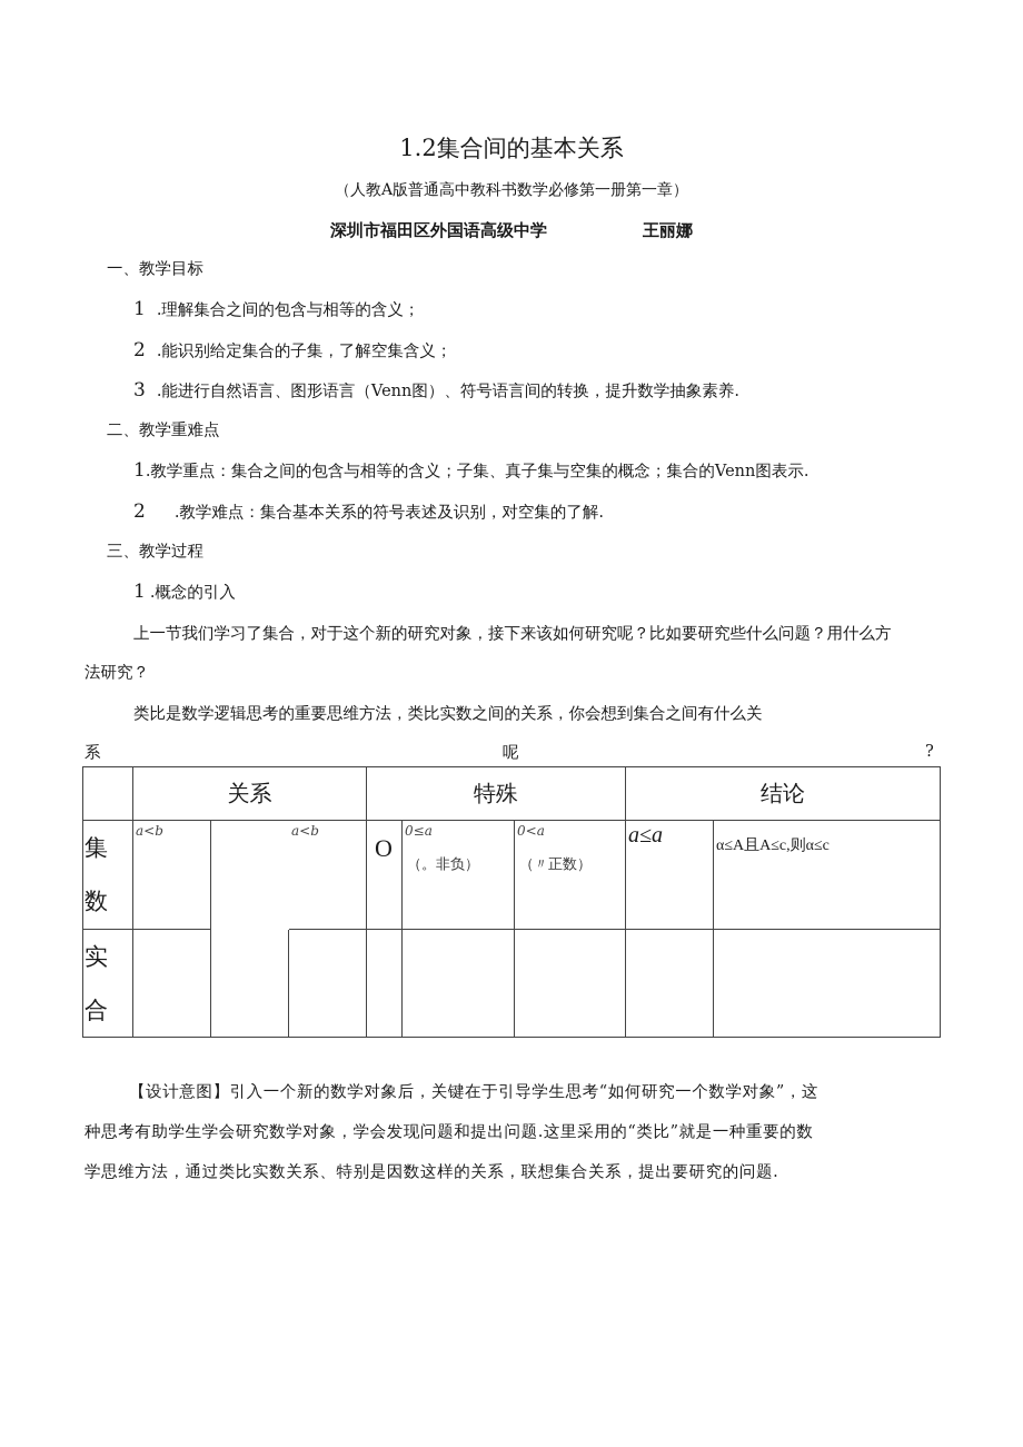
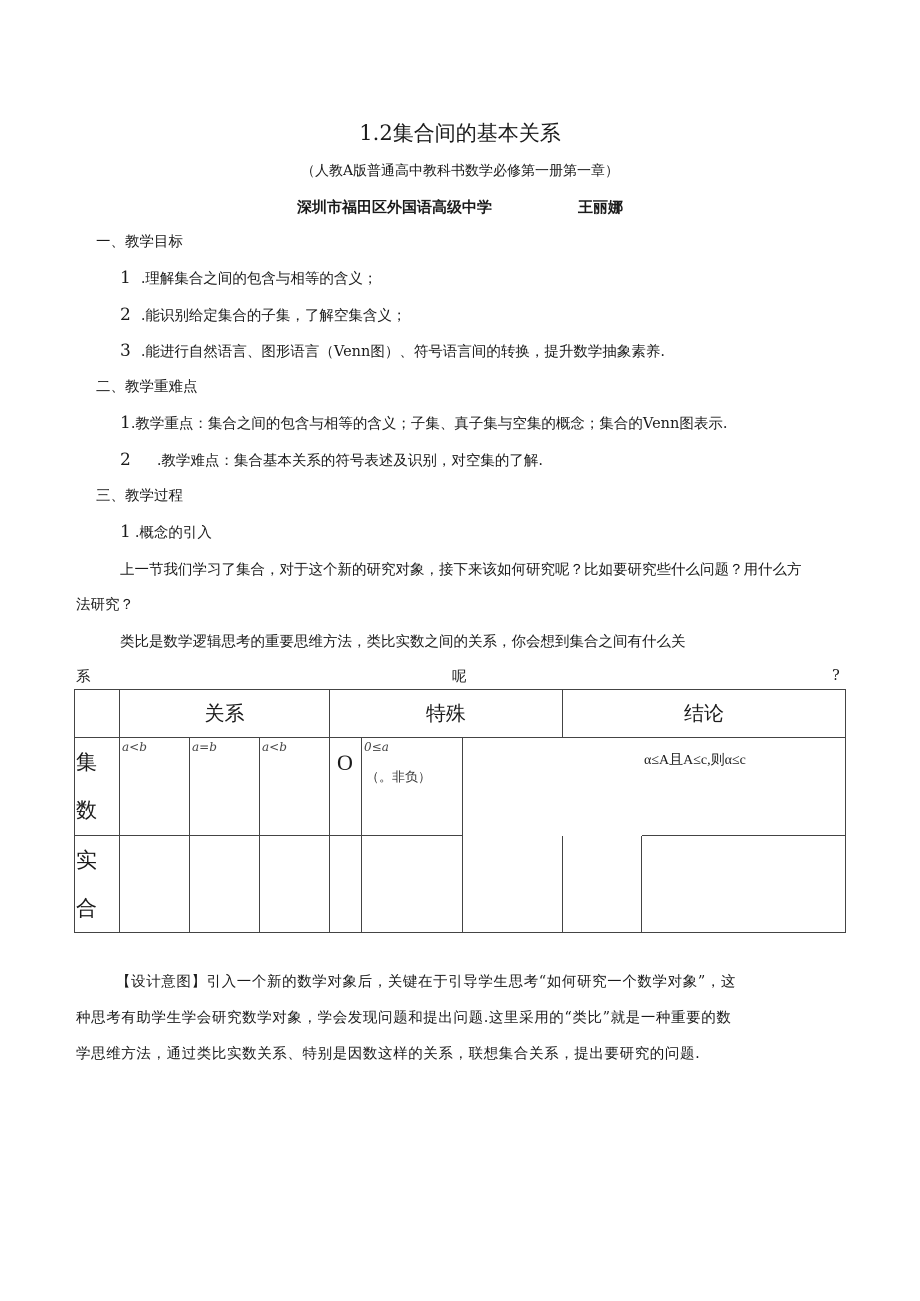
  1.2集合间的基本关系
  （人教A版普通高中教科书数学必修第一册第一章）
  深圳市福田区外国语高级中学
  王丽娜
  一、教学目标
  1 .理解集合之间的包含与相等的含义；
  2 .能识别给定集合的子集，了解空集含义；
  3 .能进行自然语言、图形语言（Venn图）、符号语言间的转换，提升数学抽象素养.
  二、教学重难点
  1.教学重点：集合之间的包含与相等的含义；子集、真子集与空集的概念；集合的Venn图表示.
  2 .教学难点：集合基本关系的符号表述及识别，对空集的了解.
  三、教学过程
  1 .概念的引入
  上一节我们学习了集合，对于这个新的研究对象，接下来该如何研究呢？比如要研究些什么问题？用什么方
  法研究？
  类比是数学逻辑思考的重要思维方法，类比实数之间的关系，你会想到集合之间有什么关
  系
  呢
  ?
  关系
  特殊
  结论
  集
  数
  a<b
+ a=b
  a<b
  O
  0≤a
  （。非负）
- 0<a
- （〃正数）
- a≤a
  α≤A且A≤c,则α≤c
  实
  合
  【设计意图】引入一个新的数学对象后，关键在于引导学生思考“如何研究一个数学对象”，这
  种思考有助学生学会研究数学对象，学会发现问题和提出问题.这里采用的“类比”就是一种重要的数
  学思维方法，通过类比实数关系、特别是因数这样的关系，联想集合关系，提出要研究的问题.
